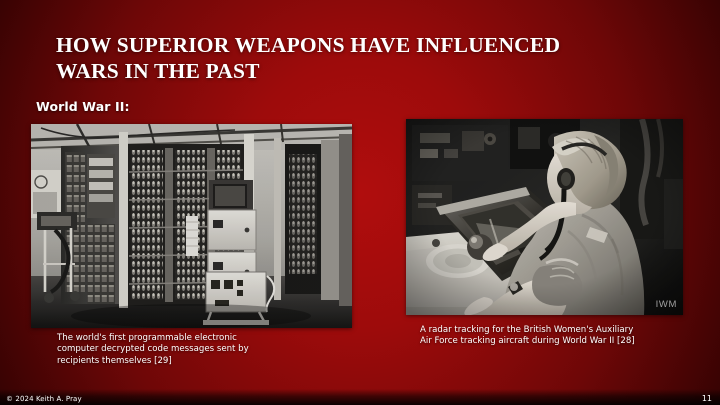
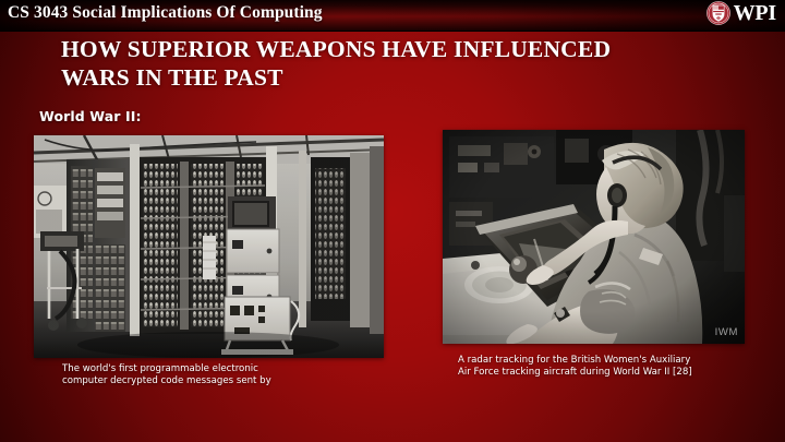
+ CS 3043 Social Implications Of Computing
+ WPI
  HOW SUPERIOR WEAPONS HAVE INFLUENCED
  WARS IN THE PAST
  World War II:
  IWM
  The world's first programmable electronic
  computer decrypted code messages sent by
- recipients themselves [29]
  A radar tracking for the British Women's Auxiliary
  Air Force tracking aircraft during World War II [28]
- © 2024 Keith A. Pray
- 11
